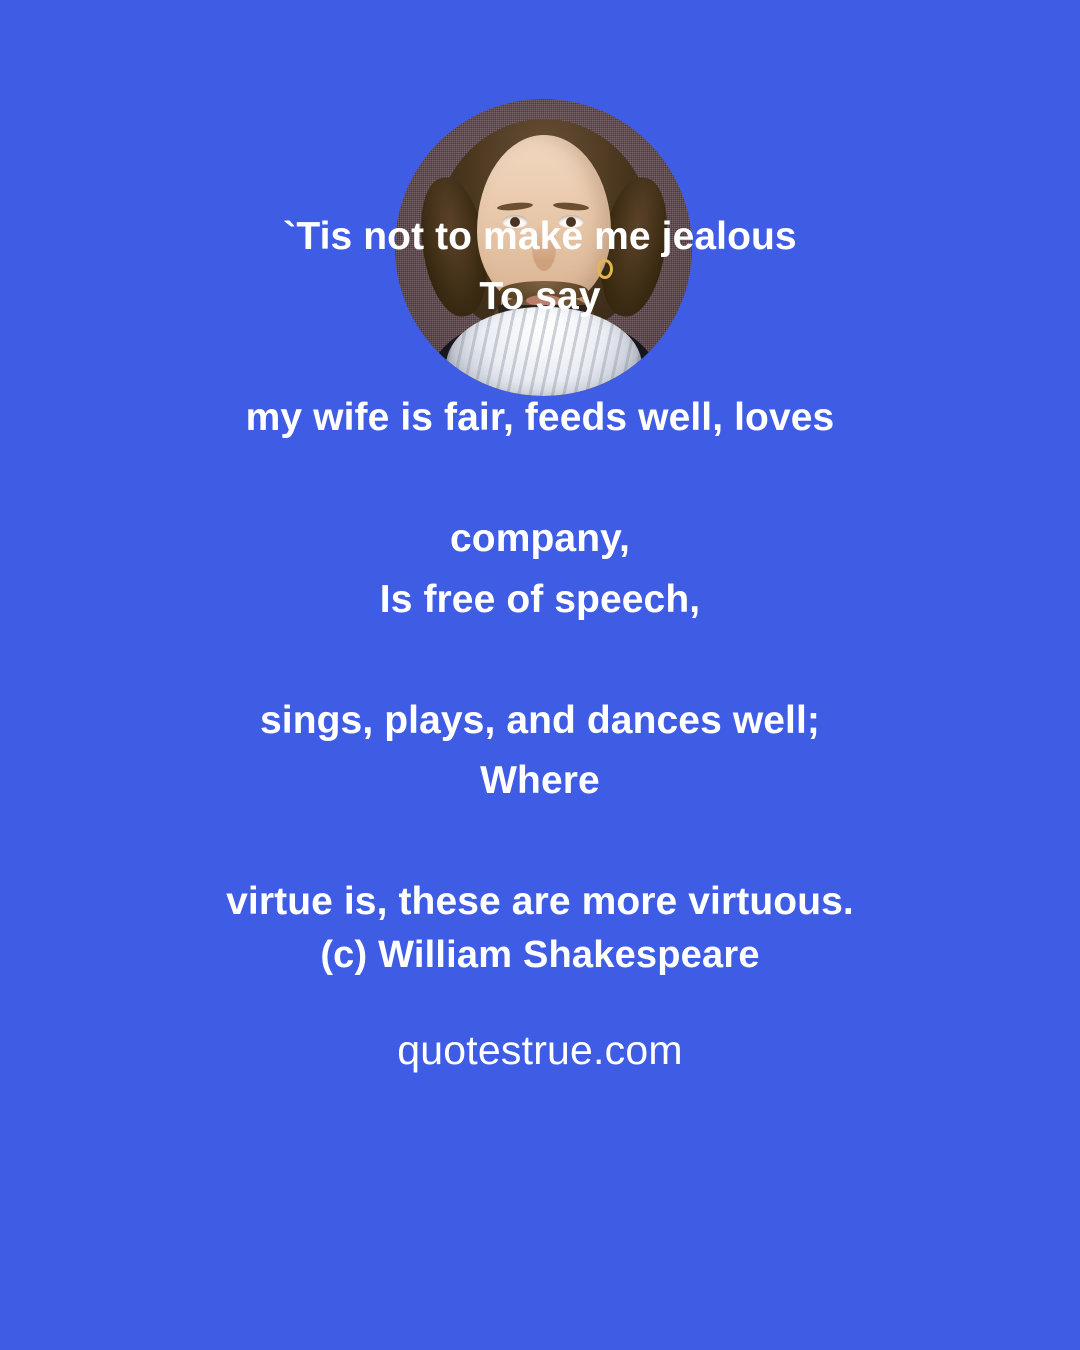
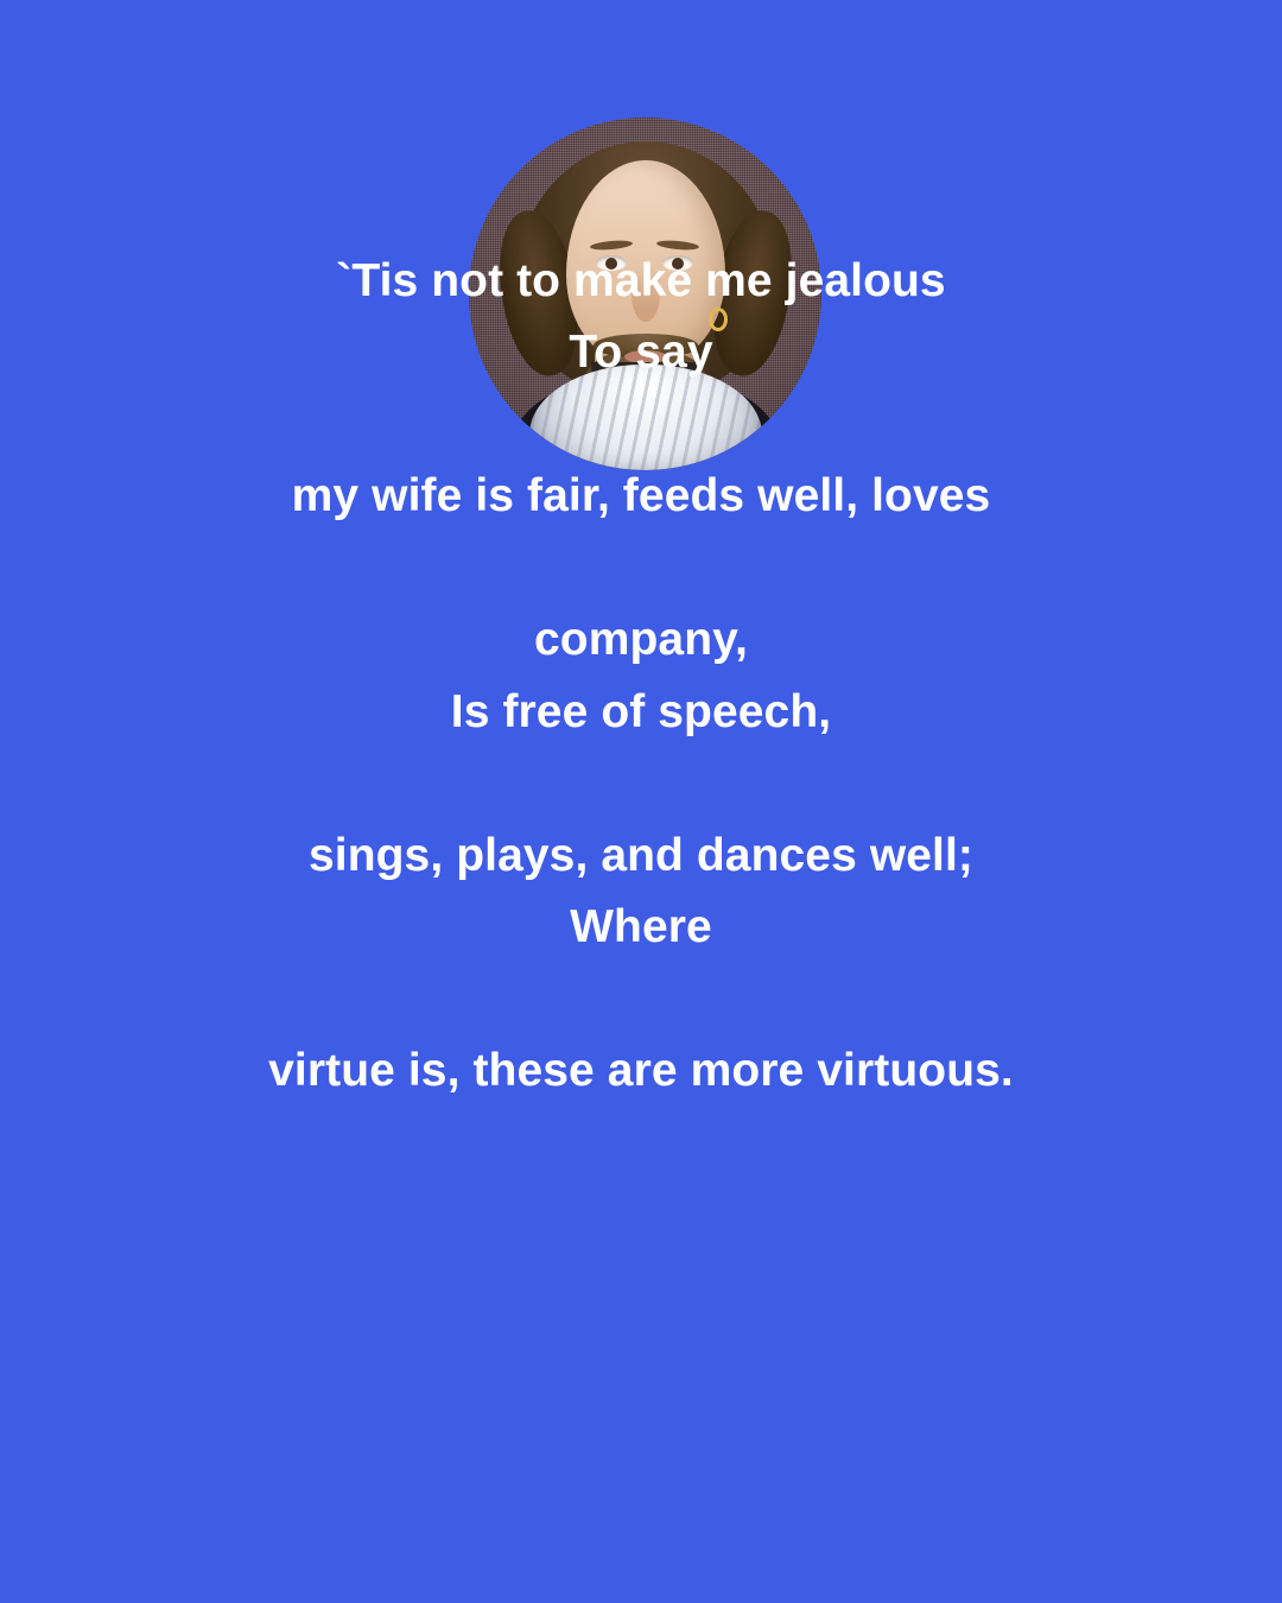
  `Tis not to make me jealous
  To say
  my wife is fair, feeds well, loves
  company,
  Is free of speech,
  sings, plays, and dances well;
  Where
  virtue is, these are more virtuous.
- (c) William Shakespeare
- quotestrue.com
